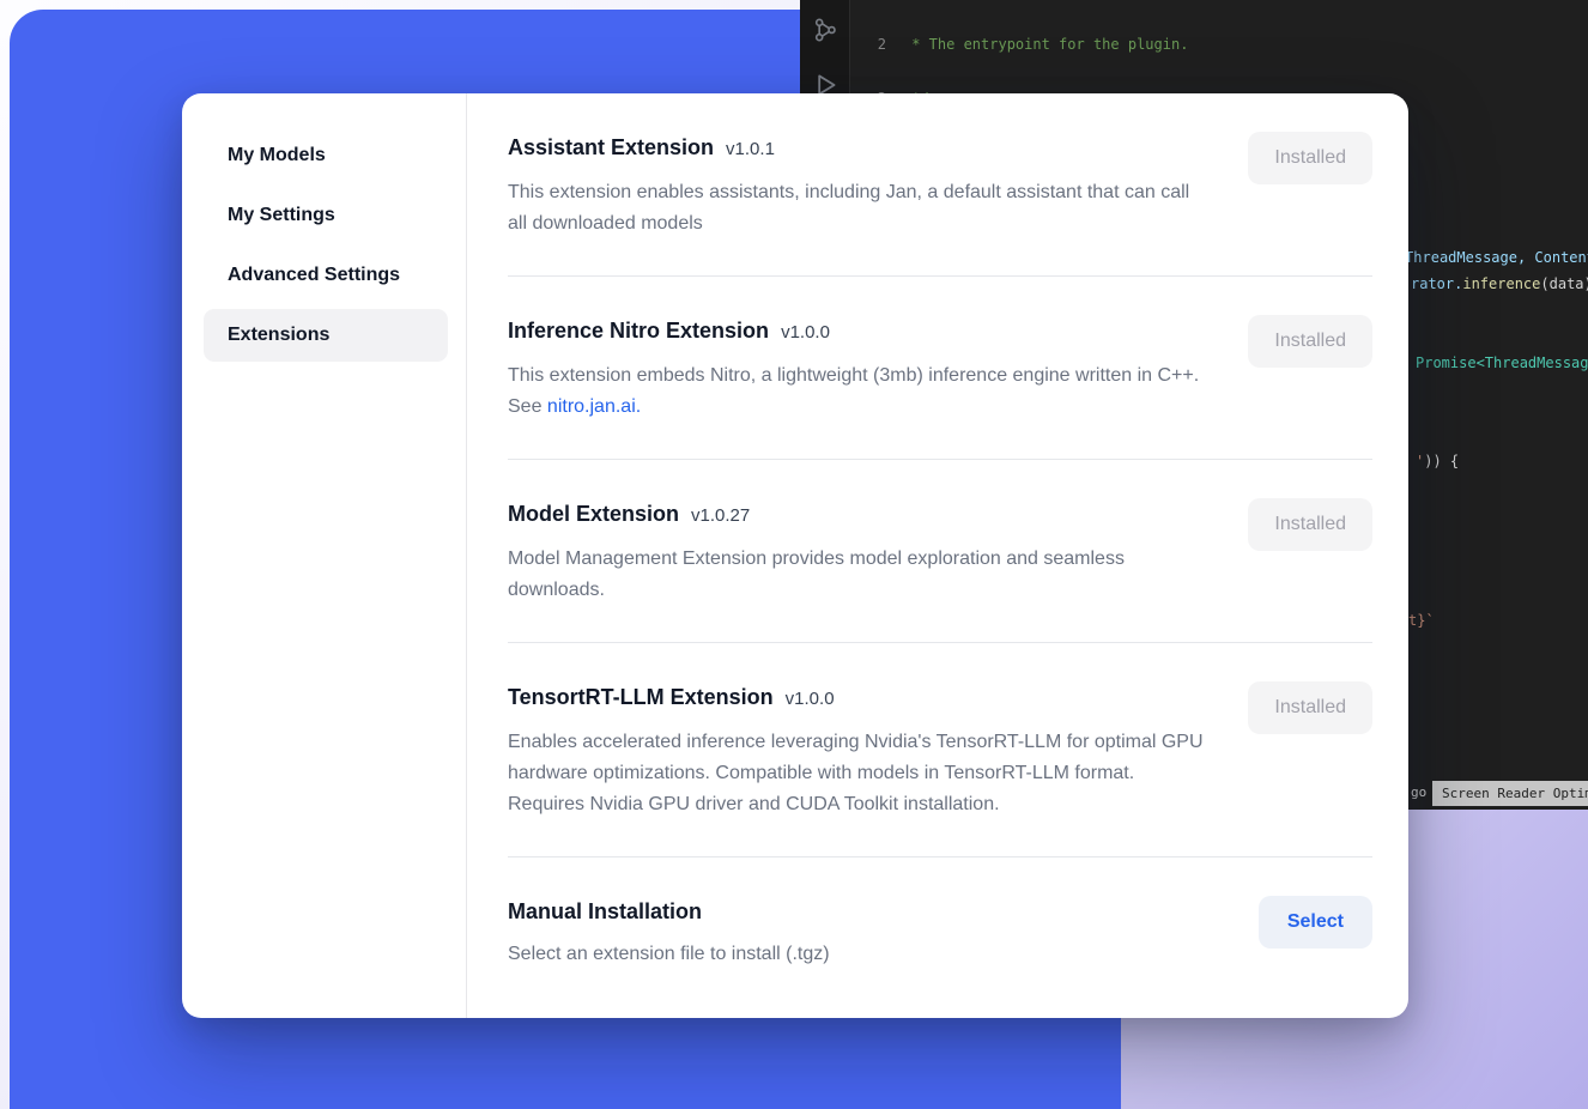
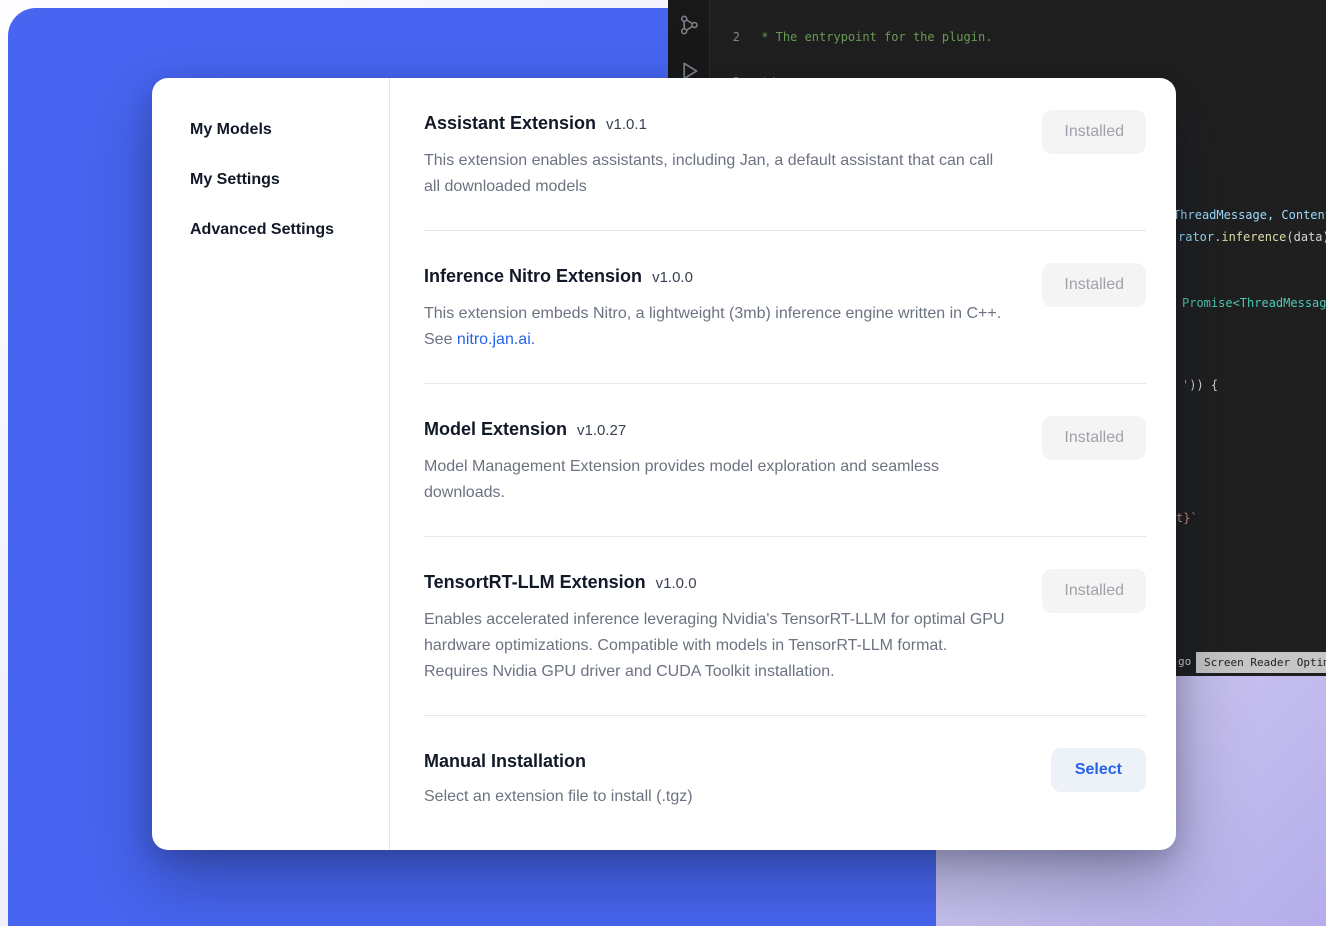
  2
  * The entrypoint for the plugin.
  rator.inference(data
  Promise<ThreadMessag
  ')) {
  t}`
  go
  Screen Reader Opti
  My Models
  My Settings
  Advanced Settings
- Extensions
  Assistant Extension
  v1.0.1
  This extension enables assistants, including Jan, a default assistant that can call all downloaded models
  Installed
  Inference Nitro Extension
  v1.0.0
  This extension embeds Nitro, a lightweight (3mb) inference engine written in C++. See nitro.jan.ai.
  Installed
  Model Extension
  v1.0.27
  Model Management Extension provides model exploration and seamless downloads.
  Installed
  TensortRT-LLM Extension
  v1.0.0
  Enables accelerated inference leveraging Nvidia's TensorRT-LLM for optimal GPU hardware optimizations. Compatible with models in TensorRT-LLM format. Requires Nvidia GPU driver and CUDA Toolkit installation.
  Installed
  Manual Installation
  Select an extension file to install (.tgz)
  Select
